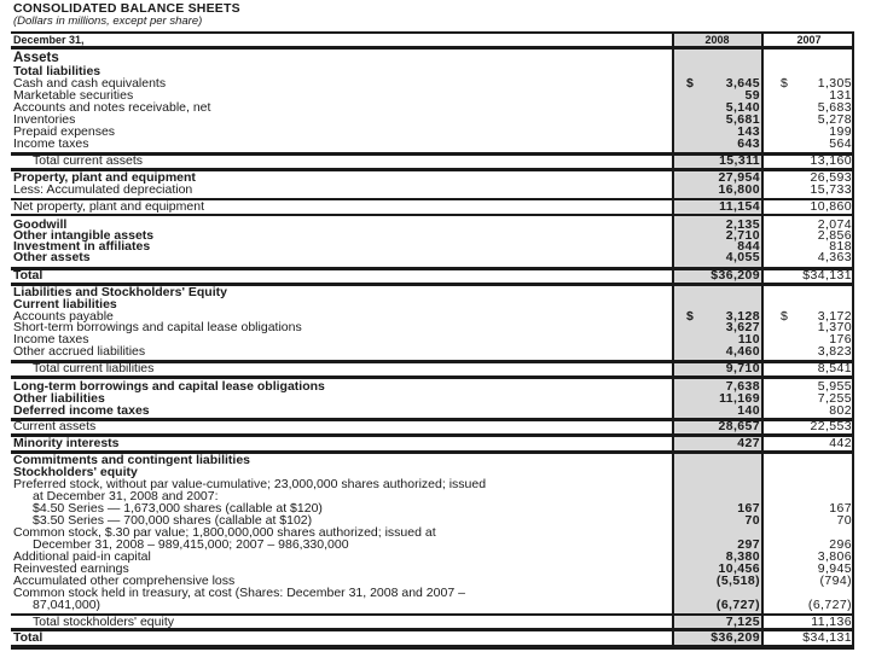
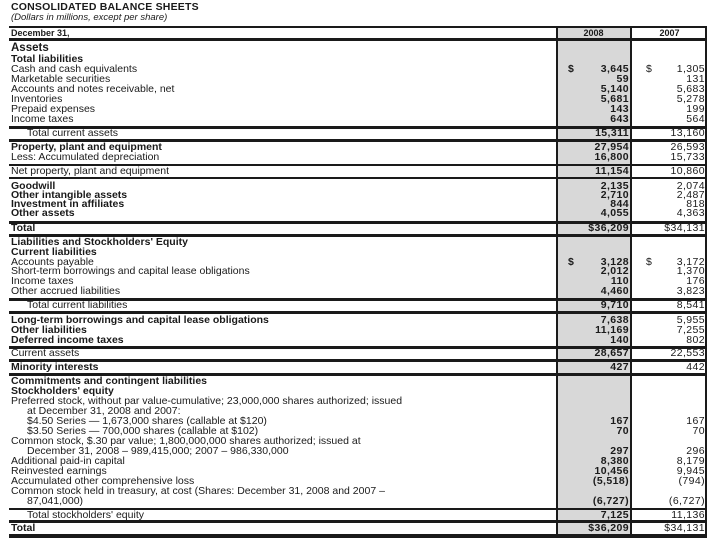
  CONSOLIDATED BALANCE SHEETS
  (Dollars in millions, except per share)
  December 31,
  2008
  2007
  Assets
  Total liabilities
  Cash and cash equivalents
  $
  3,645
  $
  1,305
  Marketable securities
  59
  131
  Accounts and notes receivable, net
  5,140
  5,683
  Inventories
  5,681
  5,278
  Prepaid expenses
  143
  199
  Income taxes
  643
  564
  Total current assets
  15,311
  13,160
  Property, plant and equipment
  27,954
  26,593
  Less: Accumulated depreciation
  16,800
  15,733
  Net property, plant and equipment
  11,154
  10,860
  Goodwill
  2,135
  2,074
  Other intangible assets
  2,710
- 2,856
+ 2,487
  Investment in affiliates
  844
  818
  Other assets
  4,055
  4,363
  Total
  $36,209
  $34,131
  Liabilities and Stockholders' Equity
  Current liabilities
  Accounts payable
  $
  3,128
  $
  3,172
  Short-term borrowings and capital lease obligations
- 3,627
+ 2,012
  1,370
  Income taxes
  110
  176
  Other accrued liabilities
  4,460
  3,823
  Total current liabilities
  9,710
  8,541
  Long-term borrowings and capital lease obligations
  7,638
  5,955
  Other liabilities
  11,169
  7,255
  Deferred income taxes
  140
  802
  Current assets
  28,657
  22,553
  Minority interests
  427
  442
  Commitments and contingent liabilities
  Stockholders' equity
  Preferred stock, without par value-cumulative; 23,000,000 shares authorized; issued
  at December 31, 2008 and 2007:
  $4.50 Series — 1,673,000 shares (callable at $120)
  167
  167
  $3.50 Series — 700,000 shares (callable at $102)
  70
  70
  Common stock, $.30 par value; 1,800,000,000 shares authorized; issued at
  December 31, 2008 – 989,415,000; 2007 – 986,330,000
  297
  296
  Additional paid-in capital
  8,380
- 3,806
+ 8,179
  Reinvested earnings
  10,456
  9,945
  Accumulated other comprehensive loss
  (5,518)
  (794)
  Common stock held in treasury, at cost (Shares: December 31, 2008 and 2007 –
  87,041,000)
  (6,727)
  (6,727)
  Total stockholders' equity
  7,125
  11,136
  Total
  $36,209
  $34,131
